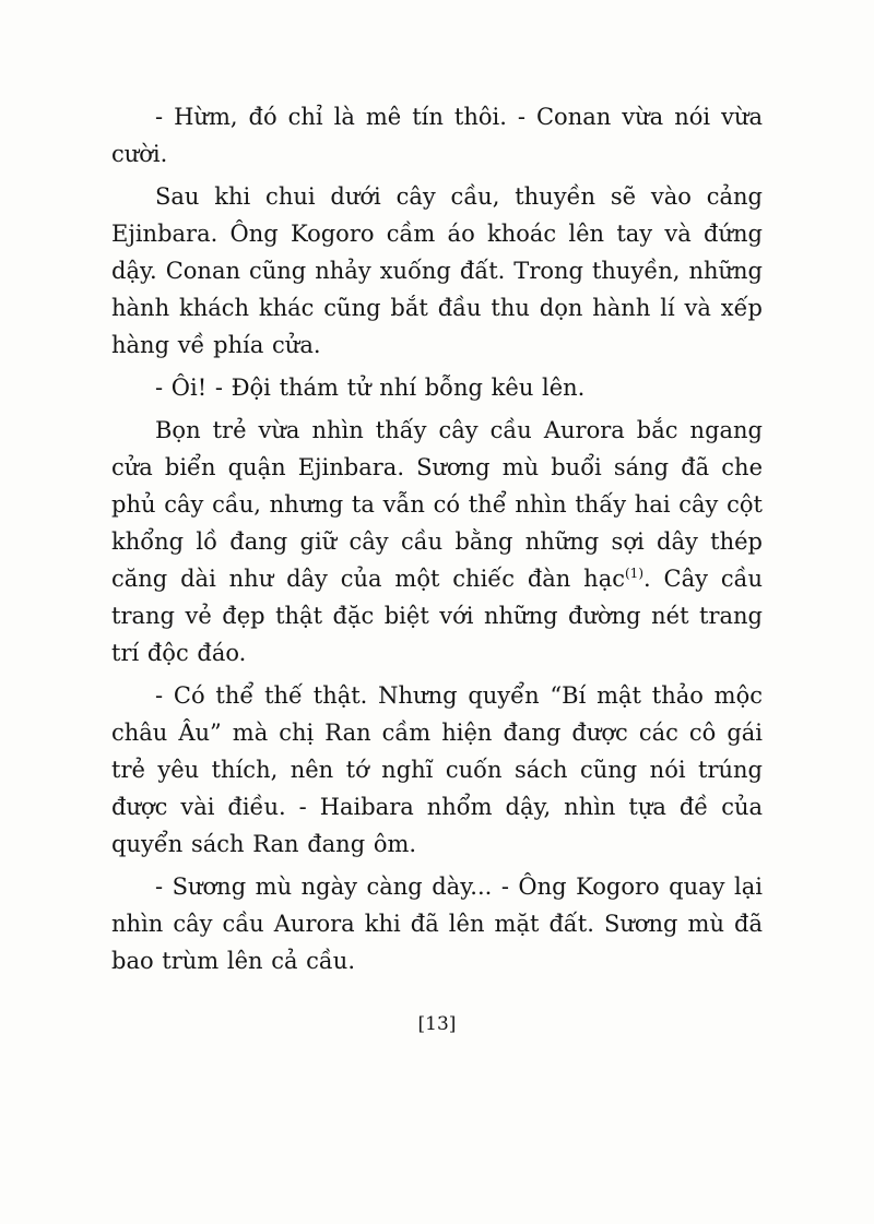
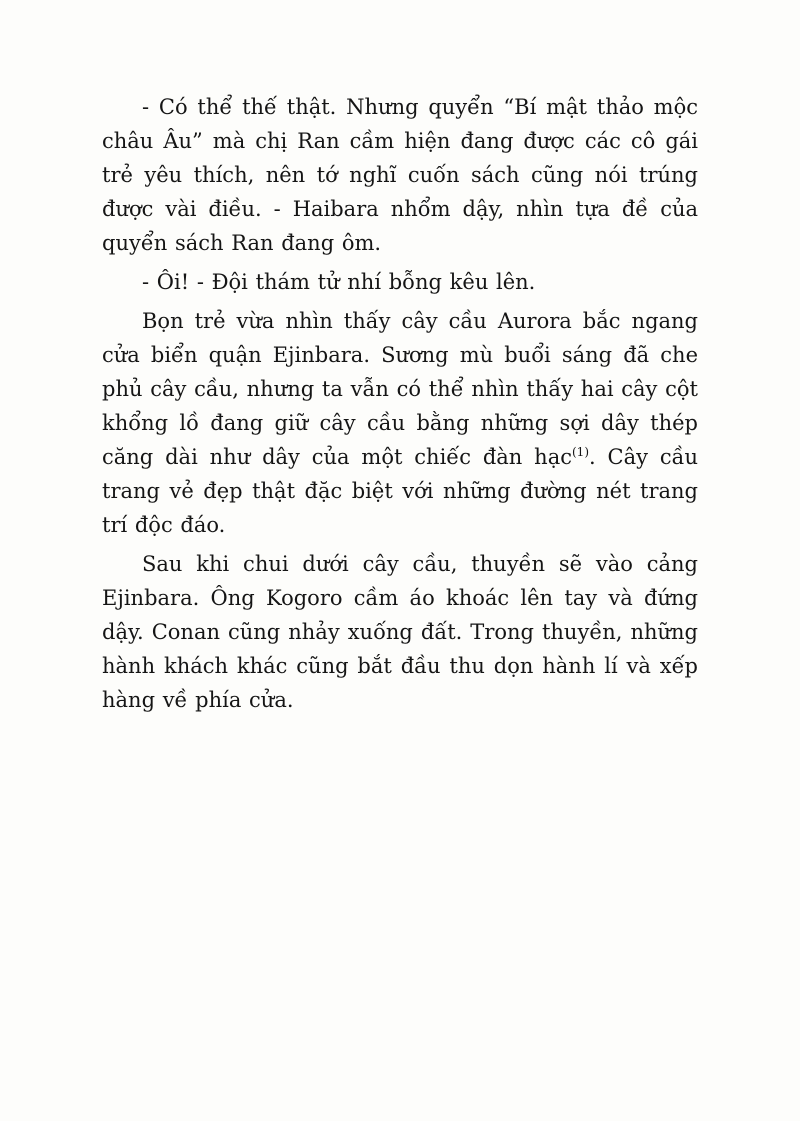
- - Hừm, đó chỉ là mê tín thôi. - Conan vừa nói vừa cười.
- Sau khi chui dưới cây cầu, thuyền sẽ vào cảng Ejinbara. Ông Kogoro cầm áo khoác lên tay và đứng dậy. Conan cũng nhảy xuống đất. Trong thuyền, những hành khách khác cũng bắt đầu thu dọn hành lí và xếp hàng về phía cửa.
+ - Có thể thế thật. Nhưng quyển “Bí mật thảo mộc châu Âu” mà chị Ran cầm hiện đang được các cô gái trẻ yêu thích, nên tớ nghĩ cuốn sách cũng nói trúng được vài điều. - Haibara nhổm dậy, nhìn tựa đề của quyển sách Ran đang ôm.
  - Ôi! - Đội thám tử nhí bỗng kêu lên.
  Bọn trẻ vừa nhìn thấy cây cầu Aurora bắc ngang cửa biển quận Ejinbara. Sương mù buổi sáng đã che phủ cây cầu, nhưng ta vẫn có thể nhìn thấy hai cây cột khổng lồ đang giữ cây cầu bằng những sợi dây thép căng dài như dây của một chiếc đàn hạc(1). Cây cầu trang vẻ đẹp thật đặc biệt với những đường nét trang trí độc đáo.
- - Có thể thế thật. Nhưng quyển “Bí mật thảo mộc châu Âu” mà chị Ran cầm hiện đang được các cô gái trẻ yêu thích, nên tớ nghĩ cuốn sách cũng nói trúng được vài điều. - Haibara nhổm dậy, nhìn tựa đề của quyển sách Ran đang ôm.
+ Sau khi chui dưới cây cầu, thuyền sẽ vào cảng Ejinbara. Ông Kogoro cầm áo khoác lên tay và đứng dậy. Conan cũng nhảy xuống đất. Trong thuyền, những hành khách khác cũng bắt đầu thu dọn hành lí và xếp hàng về phía cửa.
- - Sương mù ngày càng dày... - Ông Kogoro quay lại nhìn cây cầu Aurora khi đã lên mặt đất. Sương mù đã bao trùm lên cả cầu.
- [13]
